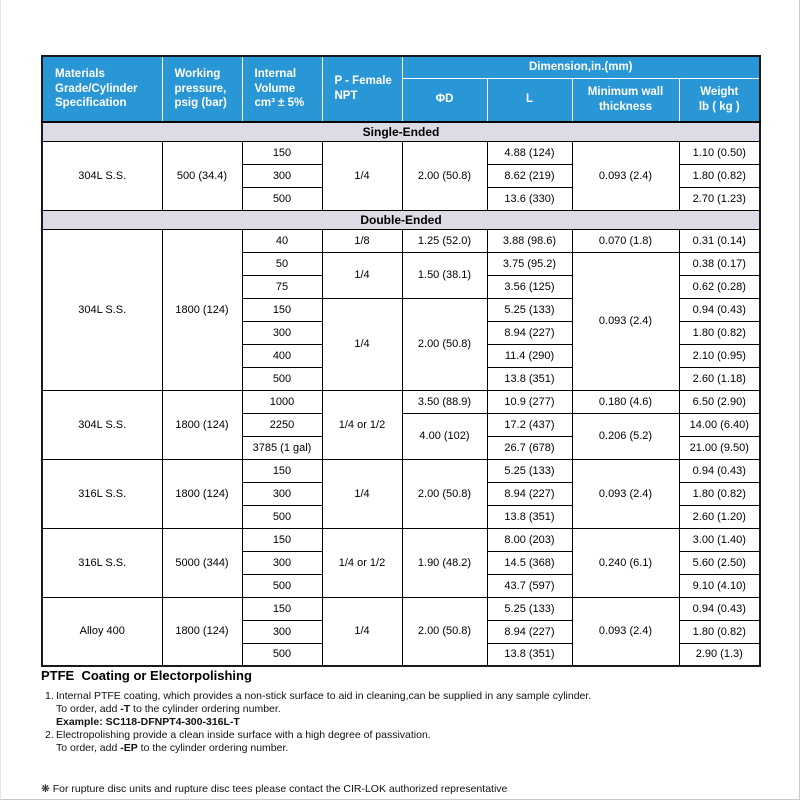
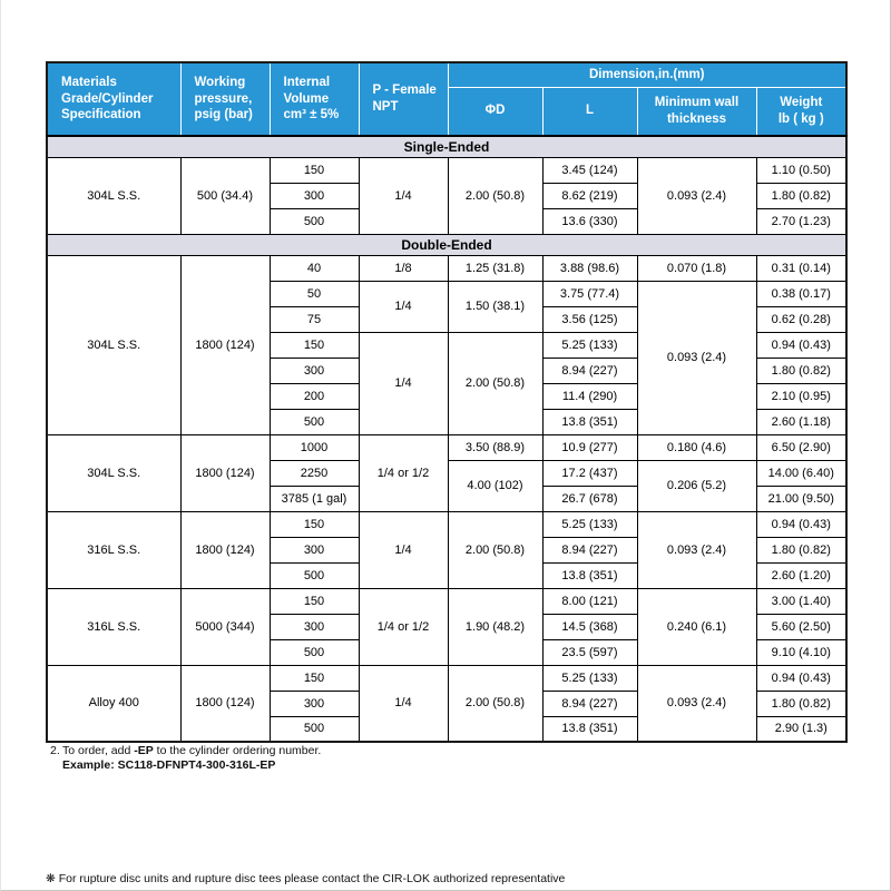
  Materials Grade/Cylinder Specification	Working pressure, psig (bar)	Internal Volume cm³ ± 5%	P - Female NPT	Dimension,in.(mm)
  ΦD	L	Minimum wall thickness	Weight lb ( kg )
  Single-Ended
- 304L S.S.	500 (34.4)	150	1/4	2.00 (50.8)	4.88 (124)	0.093 (2.4)	1.10 (0.50)
+ 304L S.S.	500 (34.4)	150	1/4	2.00 (50.8)	3.45 (124)	0.093 (2.4)	1.10 (0.50)
  300	8.62 (219)	1.80 (0.82)
  500	13.6 (330)	2.70 (1.23)
  Double-Ended
- 304L S.S.	1800 (124)	40	1/8	1.25 (52.0)	3.88 (98.6)	0.070 (1.8)	0.31 (0.14)
+ 304L S.S.	1800 (124)	40	1/8	1.25 (31.8)	3.88 (98.6)	0.070 (1.8)	0.31 (0.14)
- 50	1/4	1.50 (38.1)	3.75 (95.2)	0.093 (2.4)	0.38 (0.17)
+ 50	1/4	1.50 (38.1)	3.75 (77.4)	0.093 (2.4)	0.38 (0.17)
  75	3.56 (125)	0.62 (0.28)
  150	1/4	2.00 (50.8)	5.25 (133)	0.94 (0.43)
  300	8.94 (227)	1.80 (0.82)
- 400	11.4 (290)	2.10 (0.95)
+ 200	11.4 (290)	2.10 (0.95)
  500	13.8 (351)	2.60 (1.18)
  304L S.S.	1800 (124)	1000	1/4 or 1/2	3.50 (88.9)	10.9 (277)	0.180 (4.6)	6.50 (2.90)
  2250	4.00 (102)	17.2 (437)	0.206 (5.2)	14.00 (6.40)
  3785 (1 gal)	26.7 (678)	21.00 (9.50)
  316L S.S.	1800 (124)	150	1/4	2.00 (50.8)	5.25 (133)	0.093 (2.4)	0.94 (0.43)
  300	8.94 (227)	1.80 (0.82)
  500	13.8 (351)	2.60 (1.20)
- 316L S.S.	5000 (344)	150	1/4 or 1/2	1.90 (48.2)	8.00 (203)	0.240 (6.1)	3.00 (1.40)
+ 316L S.S.	5000 (344)	150	1/4 or 1/2	1.90 (48.2)	8.00 (121)	0.240 (6.1)	3.00 (1.40)
  300	14.5 (368)	5.60 (2.50)
- 500	43.7 (597)	9.10 (4.10)
+ 500	23.5 (597)	9.10 (4.10)
  Alloy 400	1800 (124)	150	1/4	2.00 (50.8)	5.25 (133)	0.093 (2.4)	0.94 (0.43)
  300	8.94 (227)	1.80 (0.82)
  500	13.8 (351)	2.90 (1.3)
- PTFE Coating or Electorpolishing
- 1.
- Internal PTFE coating, which provides a non-stick surface to aid in cleaning,can be supplied in any sample cylinder.
- To order, add -T to the cylinder ordering number.
- Example: SC118-DFNPT4-300-316L-T
  2.
- Electropolishing provide a clean inside surface with a high degree of passivation.
  To order, add -EP to the cylinder ordering number.
+ Example: SC118-DFNPT4-300-316L-EP
  ❋ For rupture disc units and rupture disc tees please contact the CIR-LOK authorized representative
